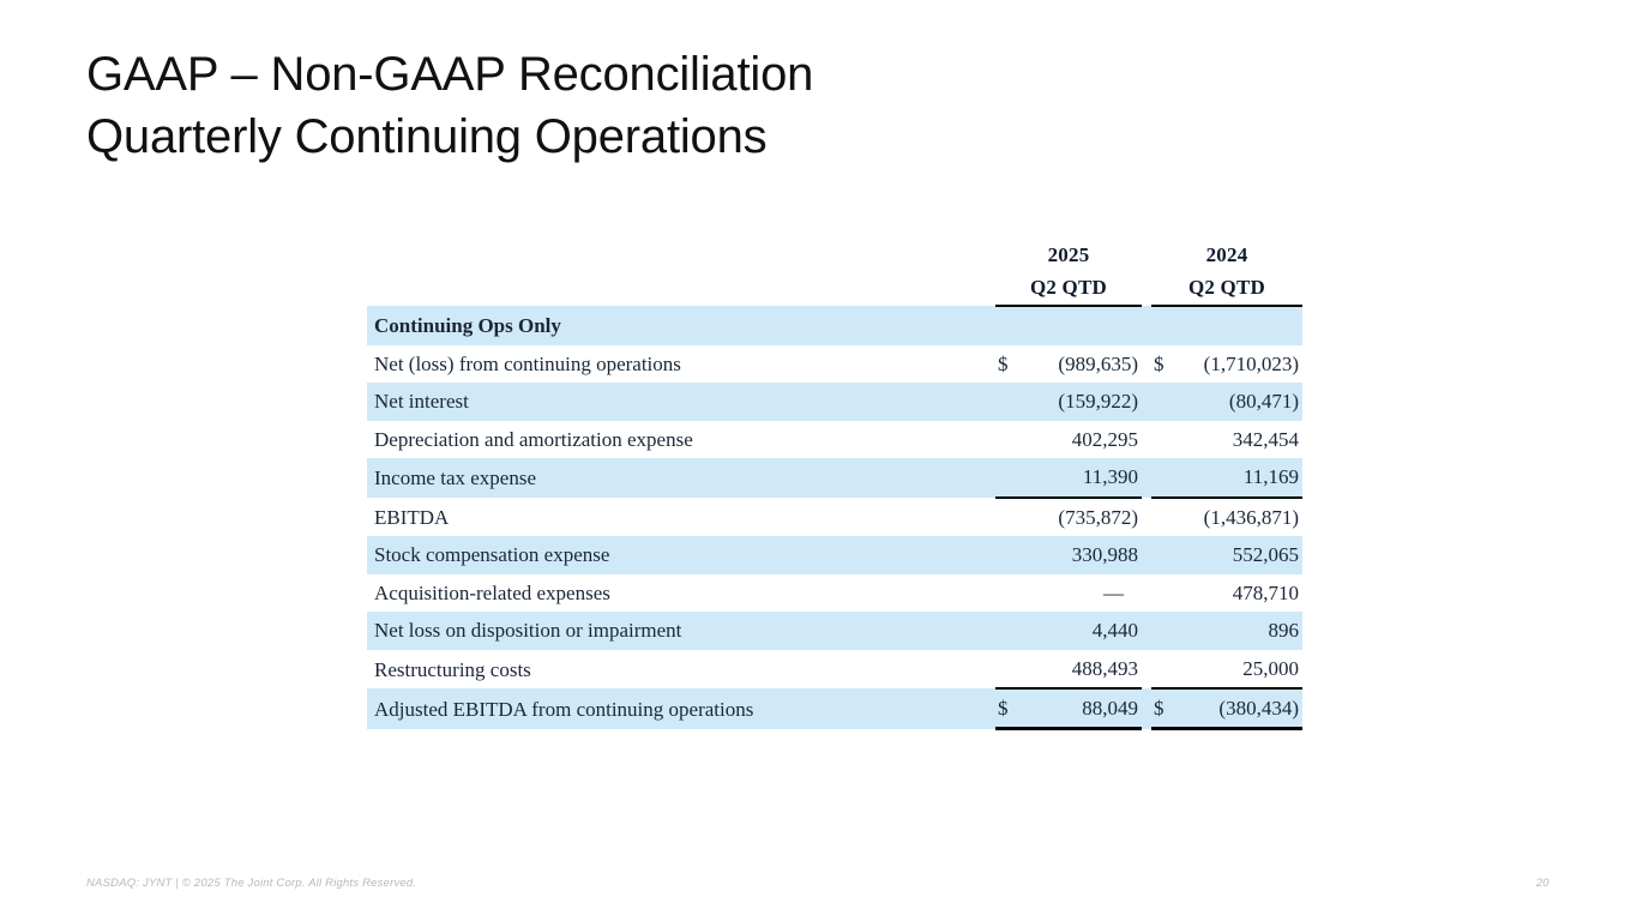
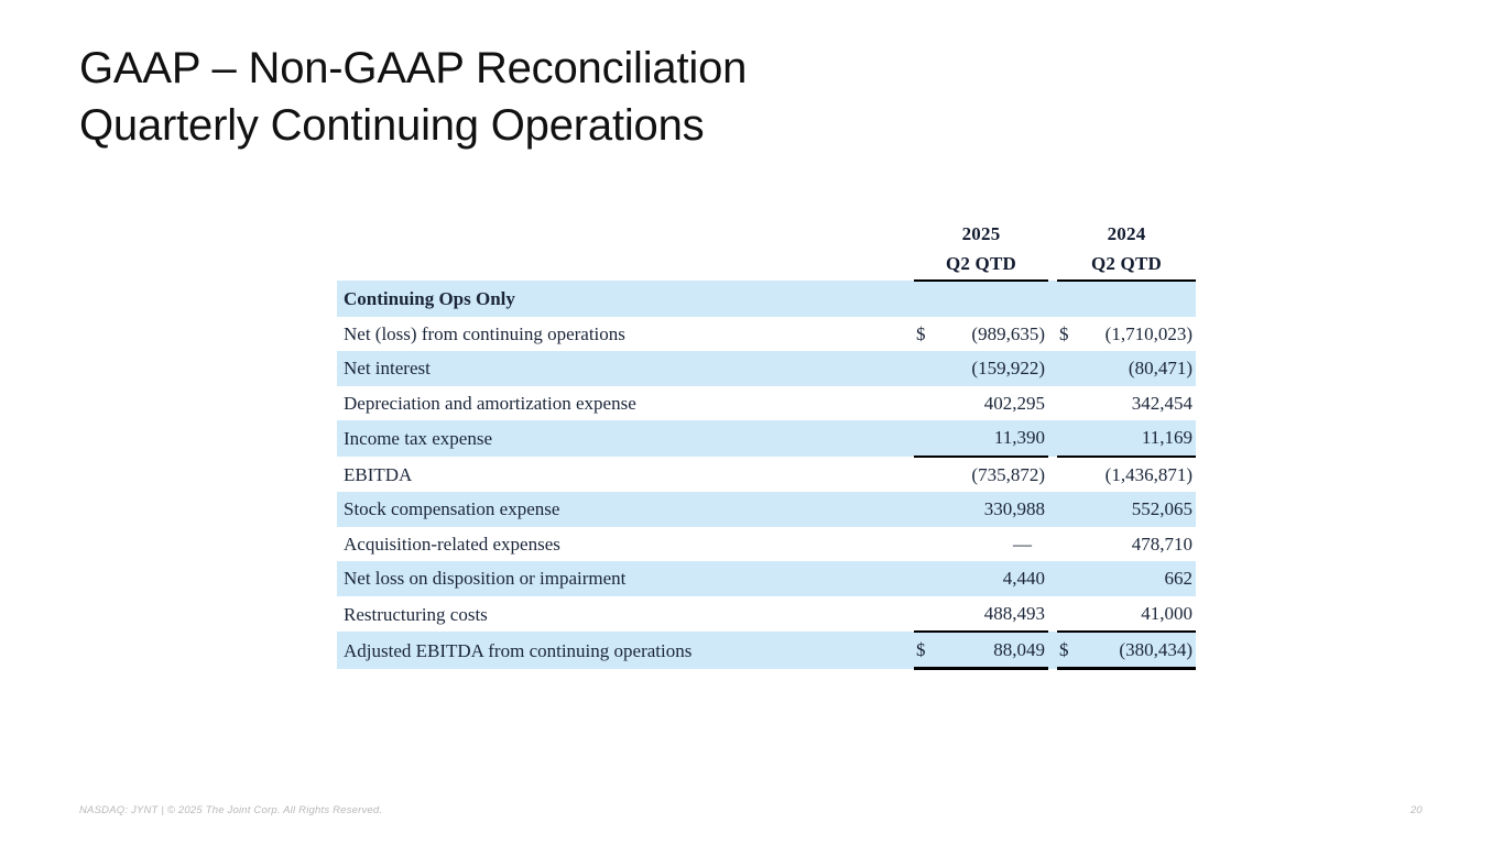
  GAAP – Non-GAAP Reconciliation
  Quarterly Continuing Operations
  	2025		2024
  	Q2 QTD		Q2 QTD
  Continuing Ops Only
  Net (loss) from continuing operations	$	(989,635)		$	(1,710,023)
  Net interest		(159,922)			(80,471)
  Depreciation and amortization expense		402,295			342,454
  Income tax expense		11,390			11,169
  EBITDA		(735,872)			(1,436,871)
  Stock compensation expense		330,988			552,065
  Acquisition-related expenses		—			478,710
- Net loss on disposition or impairment		4,440			896
+ Net loss on disposition or impairment		4,440			662
- Restructuring costs		488,493			25,000
+ Restructuring costs		488,493			41,000
  Adjusted EBITDA from continuing operations	$	88,049		$	(380,434)
  NASDAQ: JYNT | © 2025 The Joint Corp. All Rights Reserved.
  20
